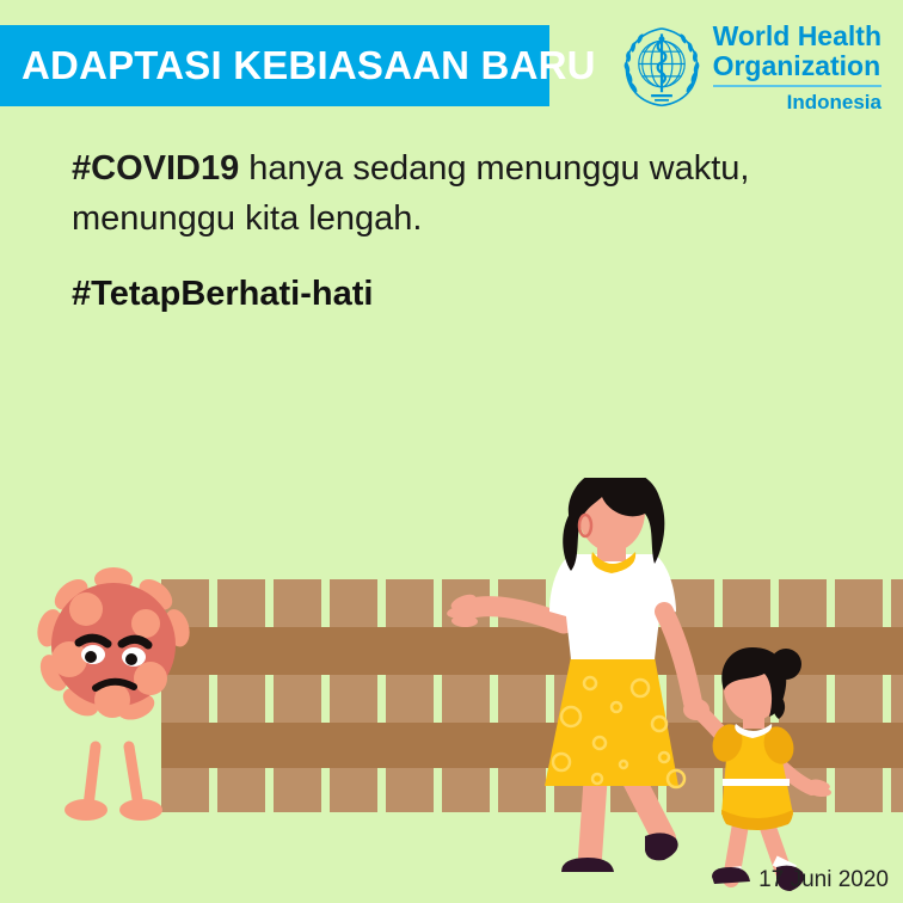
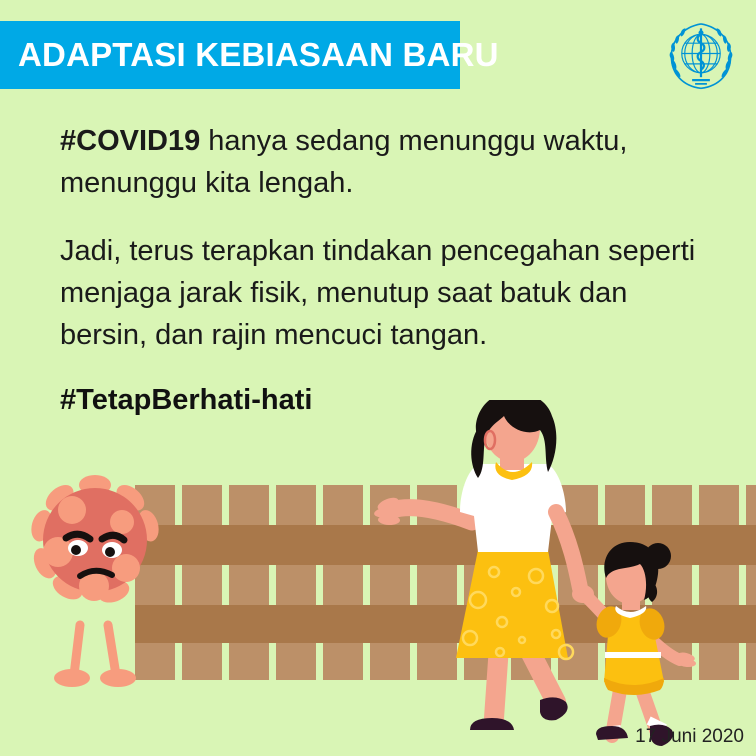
  ADAPTASI KEBIASAAN BARU
- World Health
- Organization
- Indonesia
  #COVID19 hanya sedang menunggu waktu, menunggu kita lengah.
+ Jadi, terus terapkan tindakan pencegahan seperti menjaga jarak fisik, menutup saat batuk dan bersin, dan rajin mencuci tangan.
  #TetapBerhati-hati
  17 Juni 2020
